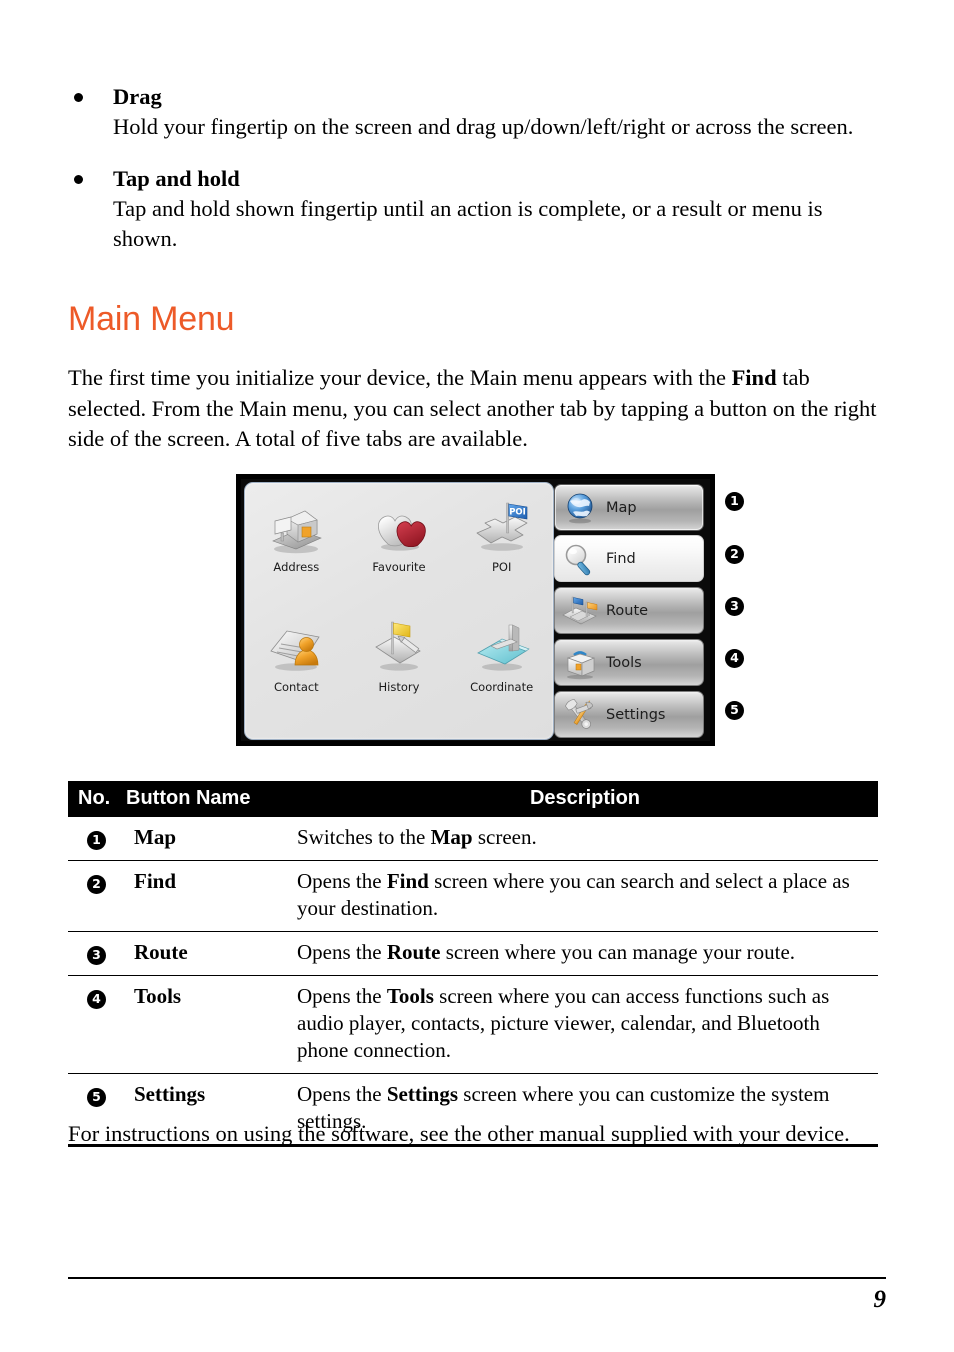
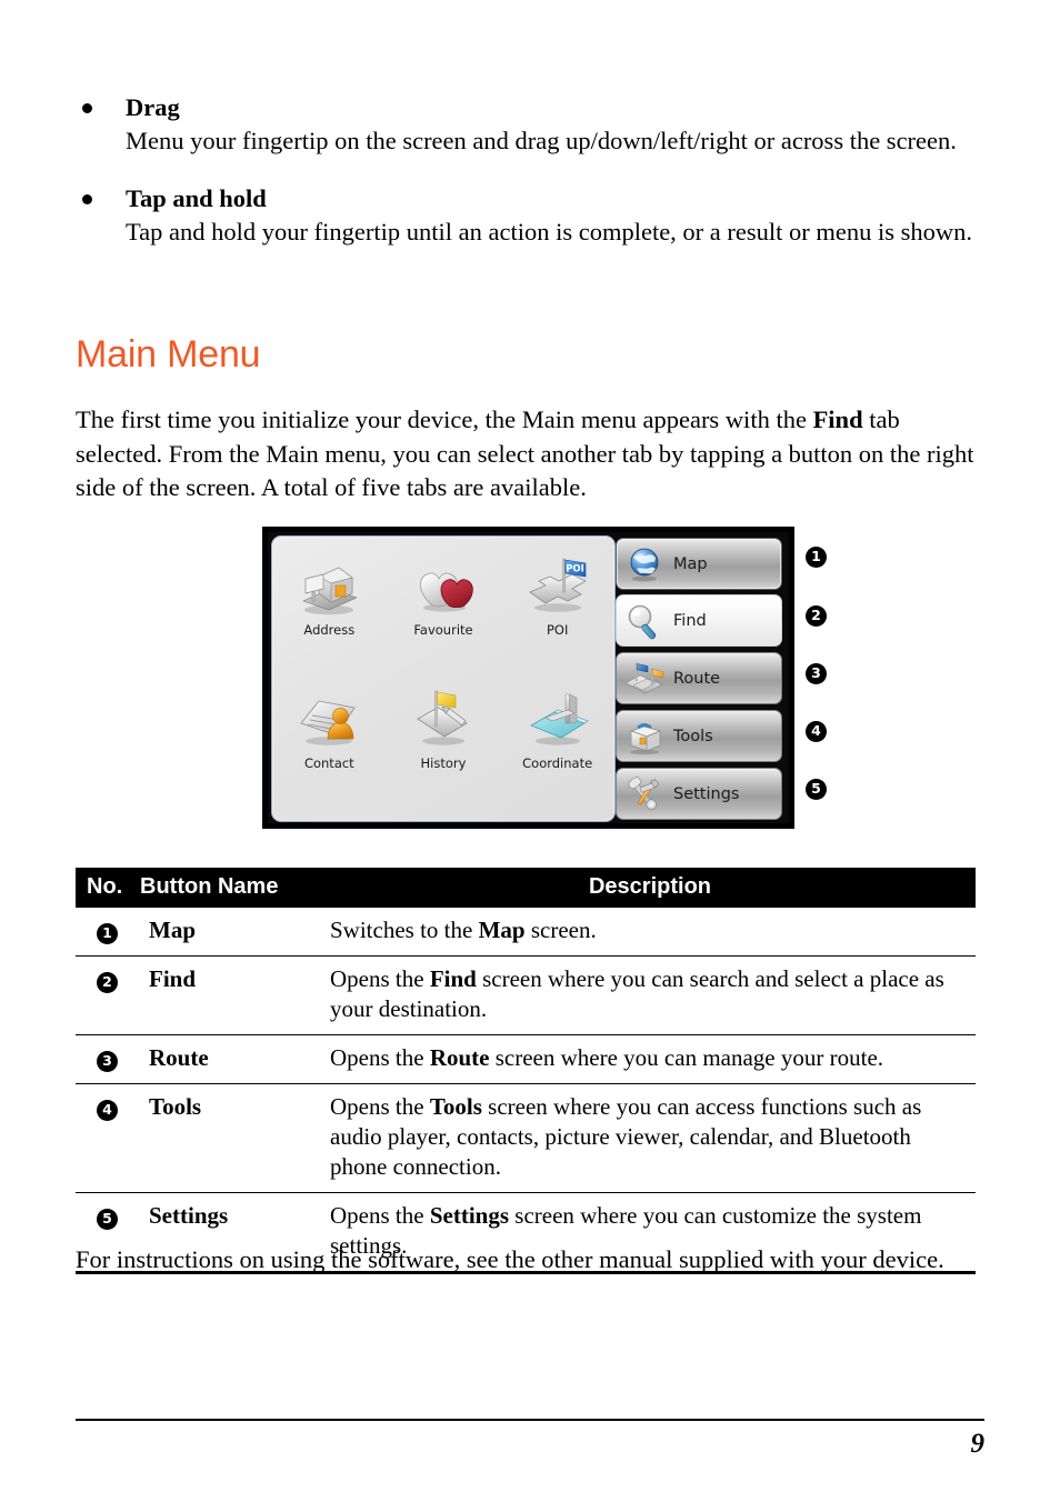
  Drag
- Hold your fingertip on the screen and drag up/down/left/right or across the screen.
+ Menu your fingertip on the screen and drag up/down/left/right or across the screen.
  Tap and hold
- Tap and hold shown fingertip until an action is complete, or a result or menu is shown.
+ Tap and hold your fingertip until an action is complete, or a result or menu is shown.
  Main Menu
  The first time you initialize your device, the Main menu appears with the Find tab selected. From the Main menu, you can select another tab by tapping a button on the right side of the screen. A total of five tabs are available.
  Address
  Favourite
  POI
  POI
  Contact
  History
  Coordinate
  Map
  Find
  Route
  Tools
  Settings
  1
  2
  3
  4
  5
  No.	Button Name	Description
  1	Map	Switches to the Map screen.
  2	Find	Opens the Find screen where you can search and select a place as your destination.
  3	Route	Opens the Route screen where you can manage your route.
  4	Tools	Opens the Tools screen where you can access functions such as audio player, contacts, picture viewer, calendar, and Bluetooth phone connection.
  5	Settings	Opens the Settings screen where you can customize the system settings.
  For instructions on using the software, see the other manual supplied with your device.
  9
